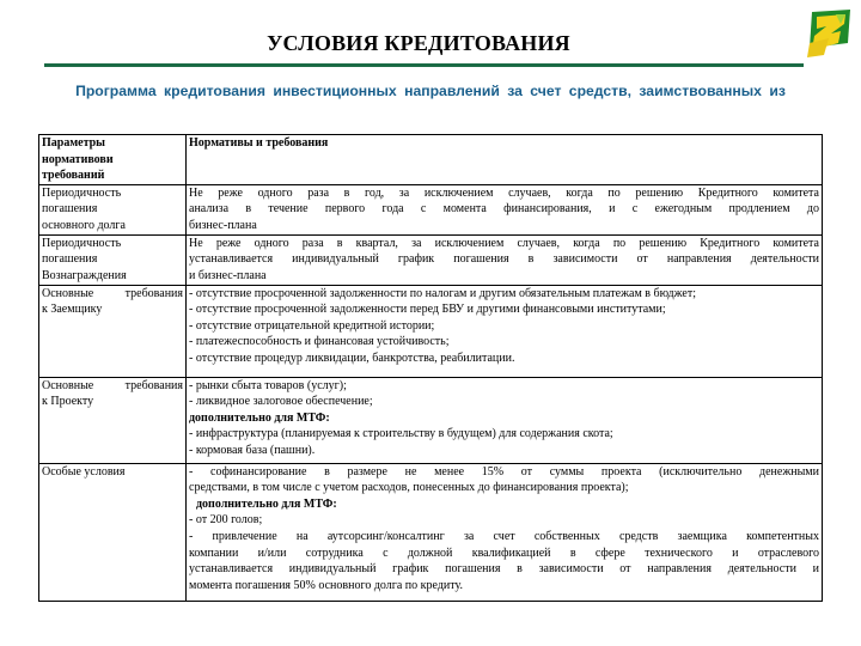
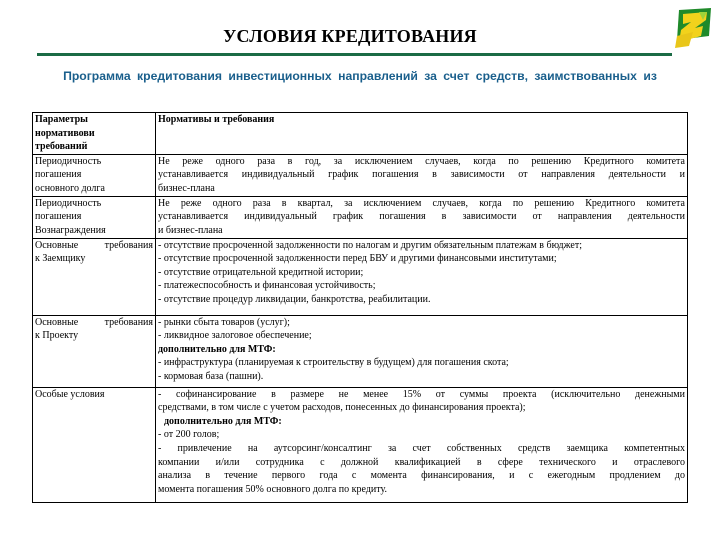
  УСЛОВИЯ КРЕДИТОВАНИЯ
  Программа кредитования инвестиционных направлений за счет средств, заимствованных из
  Параметры нормативови требований	Нормативы и требования
- Периодичность погашения основного долга	Не реже одного раза в год, за исключением случаев, когда по решению Кредитного комитета анализа в течение первого года с момента финансирования, и с ежегодным продлением до бизнес-плана
+ Периодичность погашения основного долга	Не реже одного раза в год, за исключением случаев, когда по решению Кредитного комитета устанавливается индивидуальный график погашения в зависимости от направления деятельности и бизнес-плана
  Периодичность погашения Вознаграждения	Не реже одного раза в квартал, за исключением случаев, когда по решению Кредитного комитета устанавливается индивидуальный график погашения в зависимости от направления деятельности и бизнес-плана
  Основные требования к Заемщику	- отсутствие просроченной задолженности по налогам и другим обязательным платежам в бюджет; - отсутствие просроченной задолженности перед БВУ и другими финансовыми институтами; - отсутствие отрицательной кредитной истории; - платежеспособность и финансовая устойчивость; - отсутствие процедур ликвидации, банкротства, реабилитации.
- Основные требования к Проекту	- рынки сбыта товаров (услуг); - ликвидное залоговое обеспечение; дополнительно для МТФ: - инфраструктура (планируемая к строительству в будущем) для содержания скота; - кормовая база (пашни).
+ Основные требования к Проекту	- рынки сбыта товаров (услуг); - ликвидное залоговое обеспечение; дополнительно для МТФ: - инфраструктура (планируемая к строительству в будущем) для погашения скота; - кормовая база (пашни).
- Особые условия	- софинансирование в размере не менее 15% от суммы проекта (исключительно денежными средствами, в том числе с учетом расходов, понесенных до финансирования проекта); дополнительно для МТФ: - от 200 голов; - привлечение на аутсорсинг/консалтинг за счет собственных средств заемщика компетентных компании и/или сотрудника с должной квалификацией в сфере технического и отраслевого устанавливается индивидуальный график погашения в зависимости от направления деятельности и момента погашения 50% основного долга по кредиту.
+ Особые условия	- софинансирование в размере не менее 15% от суммы проекта (исключительно денежными средствами, в том числе с учетом расходов, понесенных до финансирования проекта); дополнительно для МТФ: - от 200 голов; - привлечение на аутсорсинг/консалтинг за счет собственных средств заемщика компетентных компании и/или сотрудника с должной квалификацией в сфере технического и отраслевого анализа в течение первого года с момента финансирования, и с ежегодным продлением до момента погашения 50% основного долга по кредиту.
